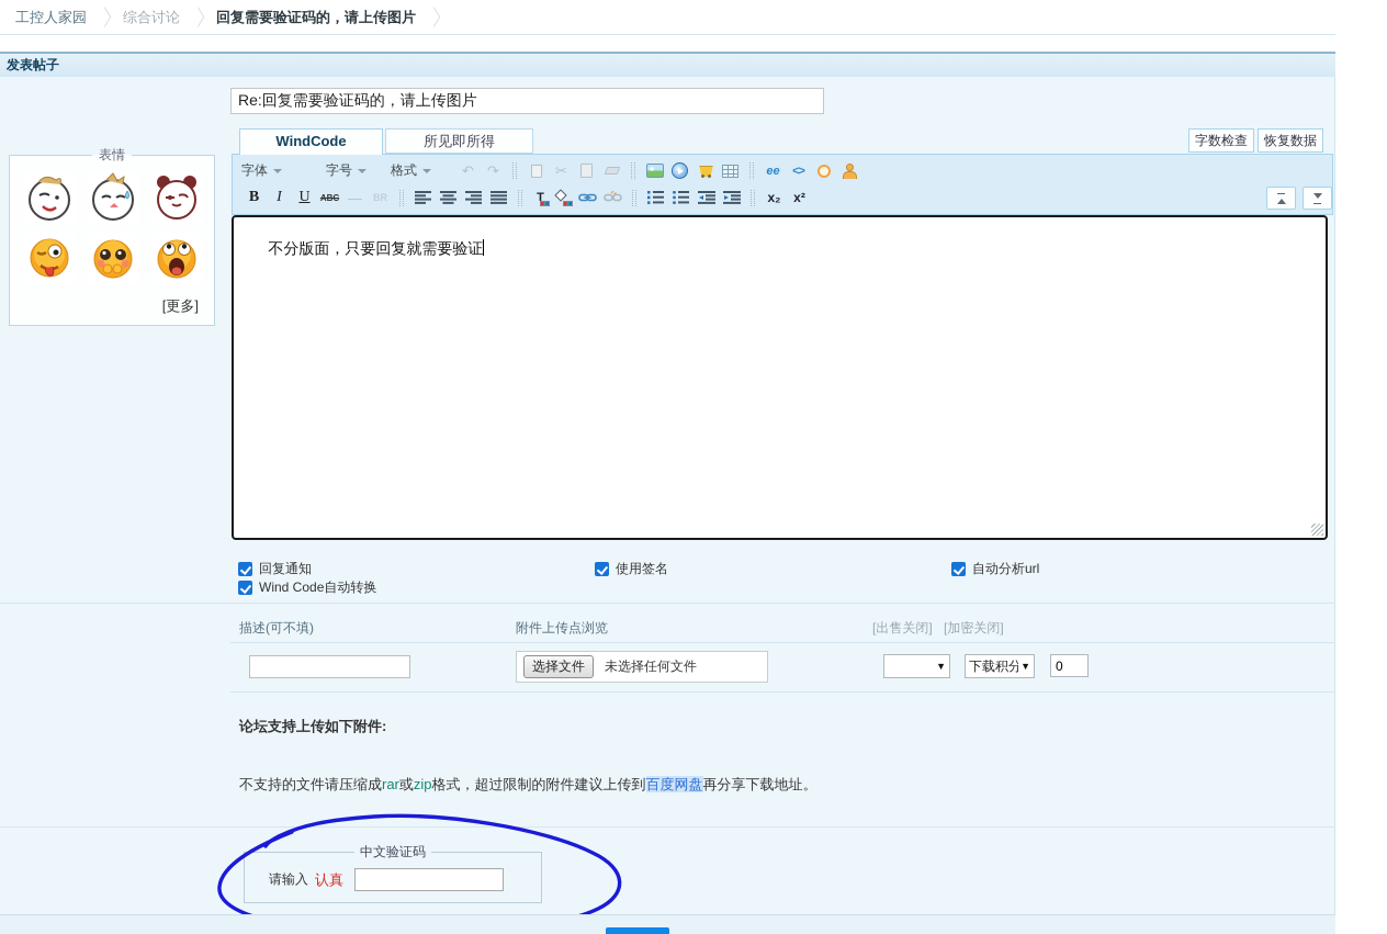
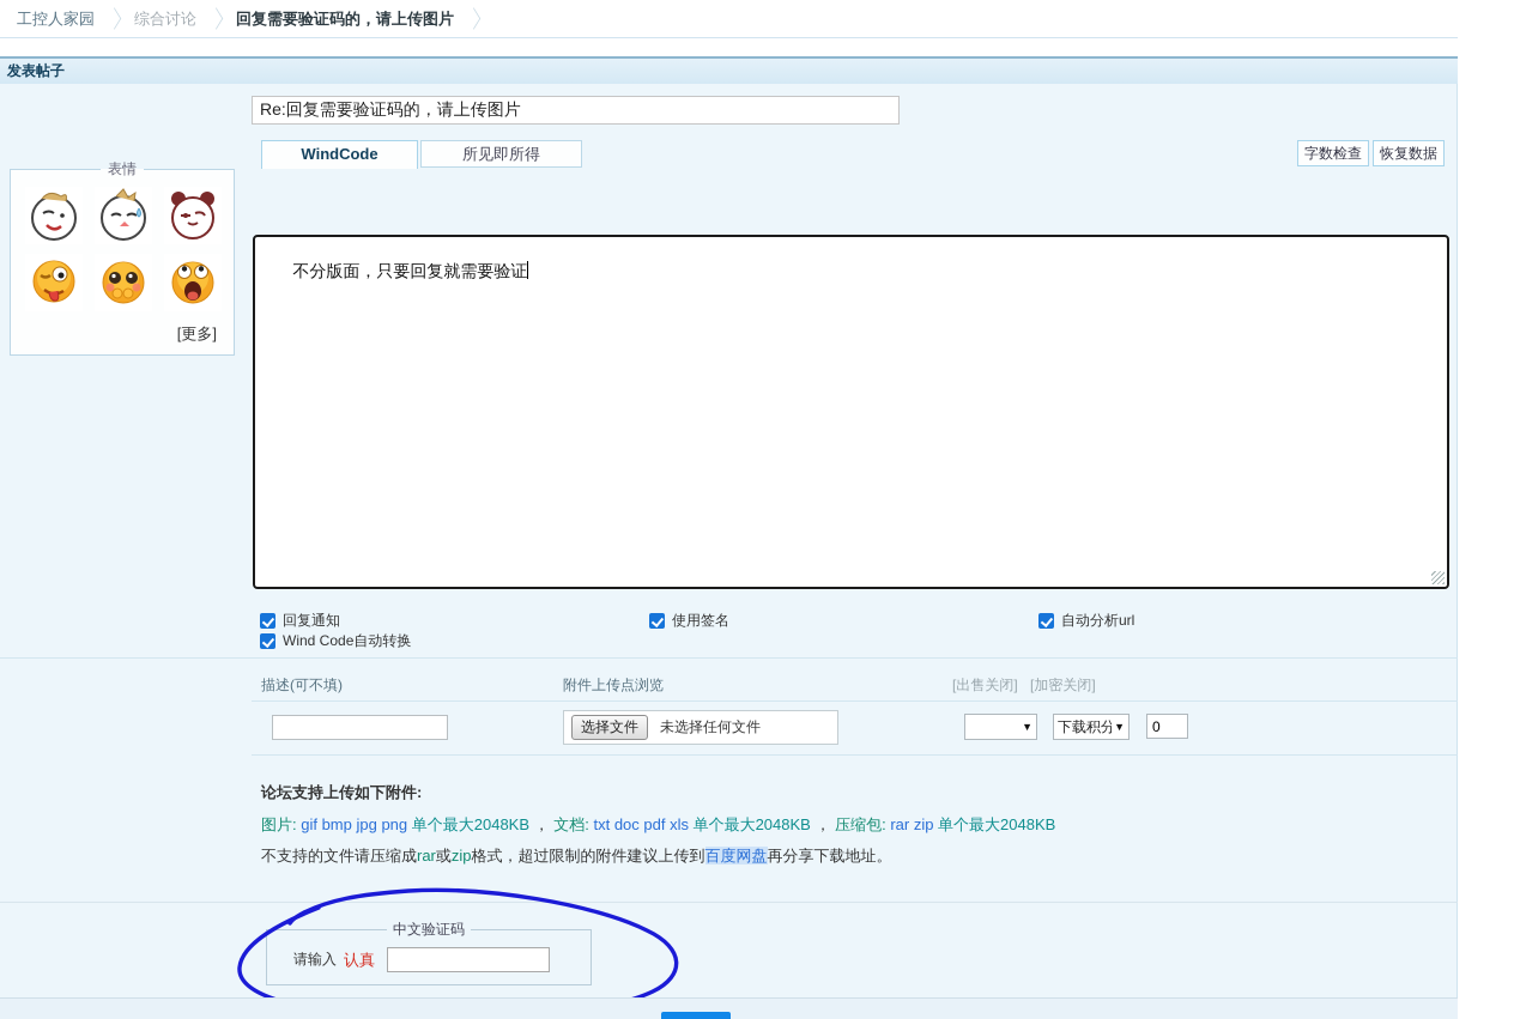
  工控人家园
  综合讨论
  回复需要验证码的，请上传图片
  发表帖子
  表情
  [更多]
  Re:回复需要验证码的，请上传图片
  字数检查
  恢复数据
  WindCode
  所见即所得
- 字体
- 字号
- 格式
- ↶
- ↷
- ✂
- ee
- <>
- B
- I
- U
- ABC
- —
- BR
- T
- x₂
- x²
  不分版面，只要回复就需要验证
  回复通知
  使用签名
  自动分析url
  Wind Code自动转换
  描述(可不填)
  附件上传点浏览
  [出售关闭]
  [加密关闭]
  选择文件
  未选择任何文件
  ▼
  下载积分
  ▼
  0
  论坛支持上传如下附件:
+ 图片: gif bmp jpg png 单个最大2048KB ， 文档: txt doc pdf xls 单个最大2048KB ， 压缩包: rar zip 单个最大2048KB
  不支持的文件请压缩成rar或zip格式，超过限制的附件建议上传到百度网盘再分享下载地址。
  中文验证码
  请输入
  认真
